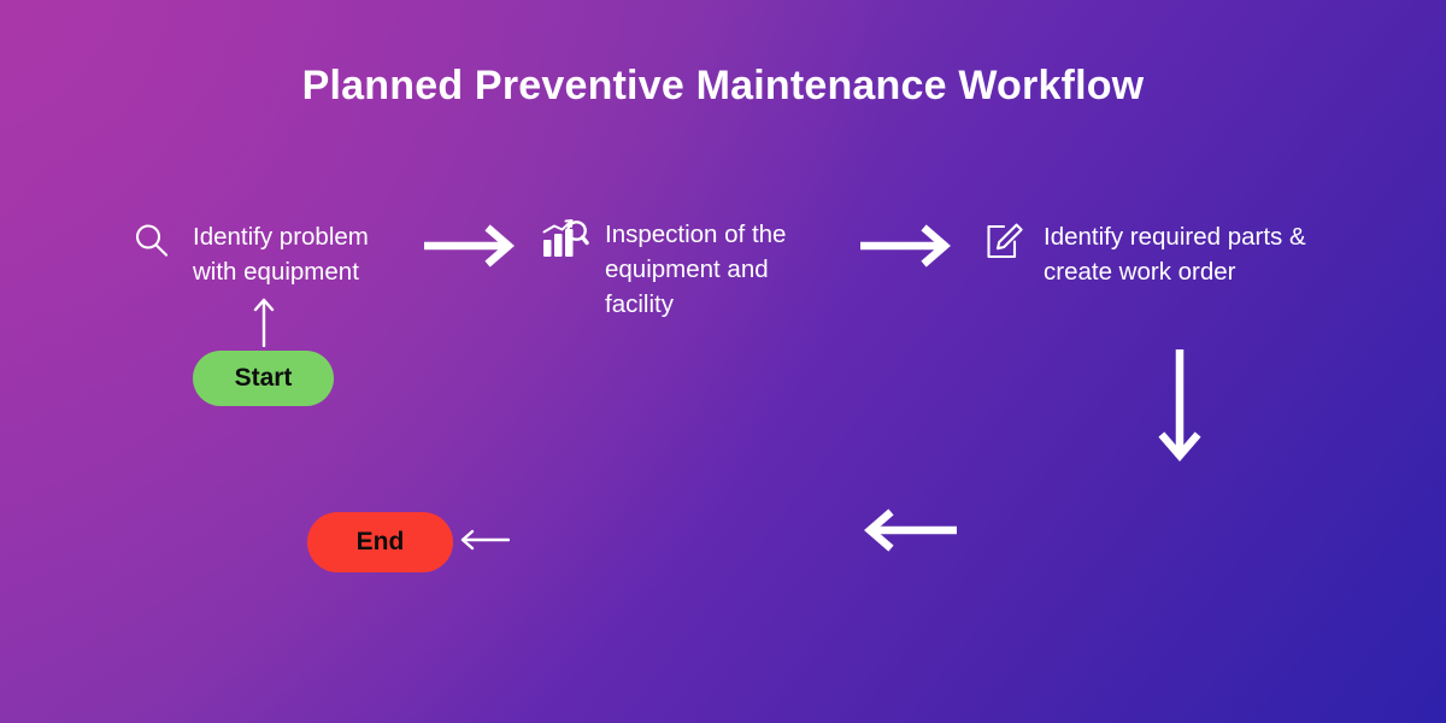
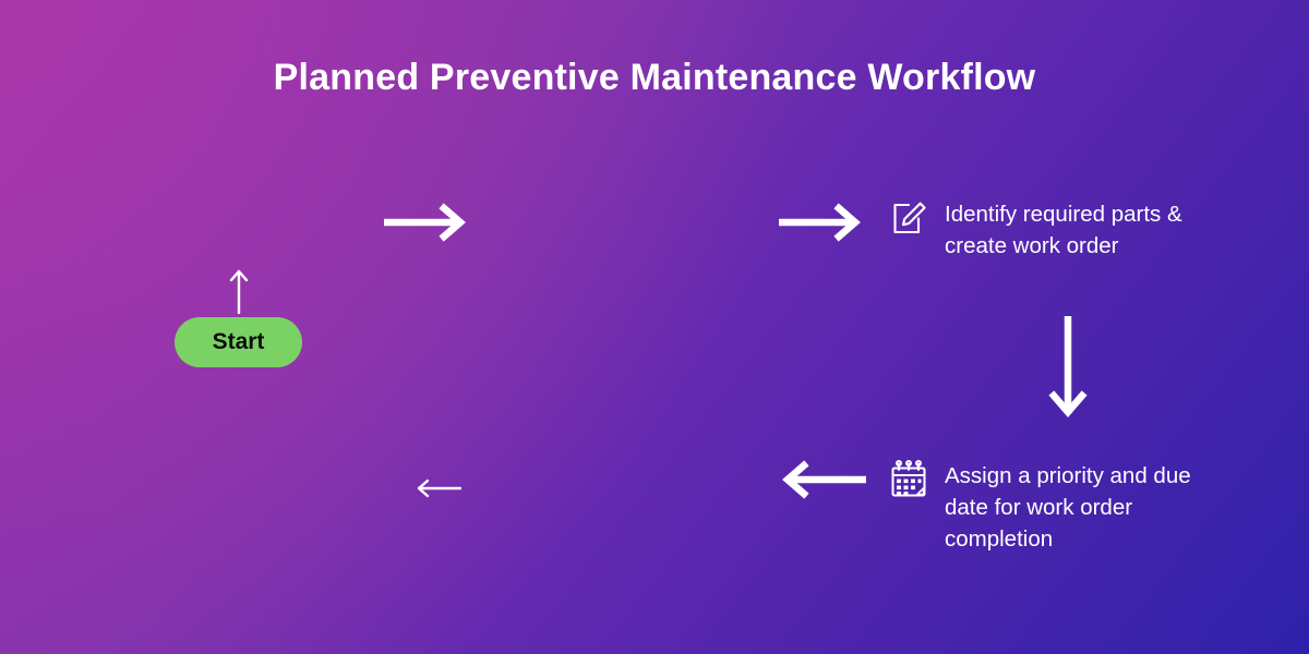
  Planned Preventive Maintenance Workflow
- Identify problem
- with equipment
- Inspection of the
- equipment and
- facility
  Identify required parts &
  create work order
+ Assign a priority and due
+ date for work order
+ completion
  Start
- End
